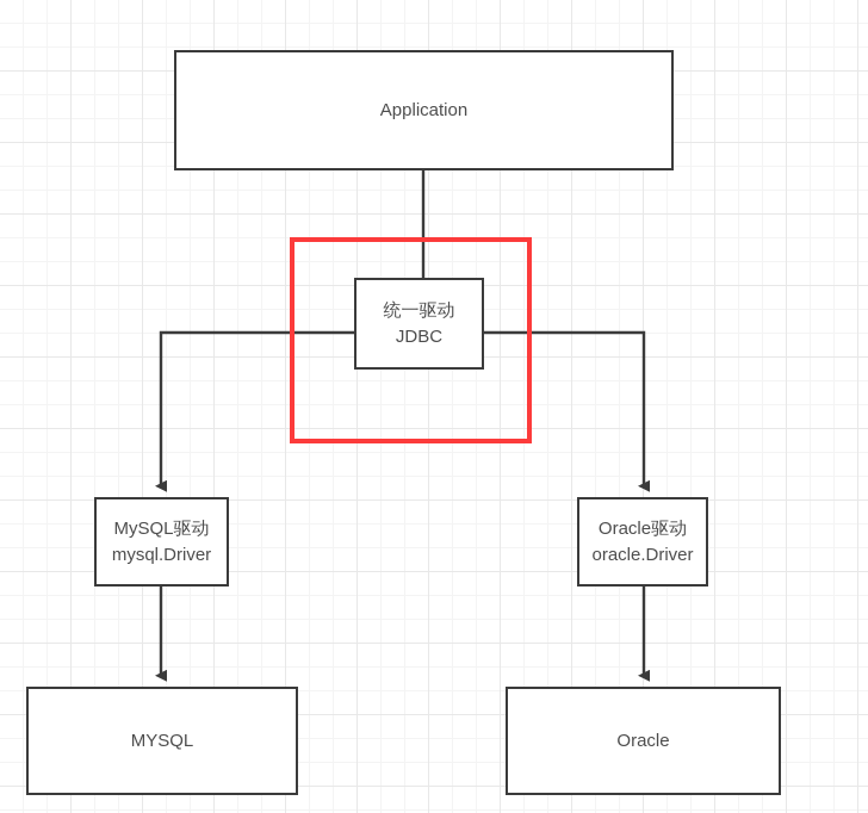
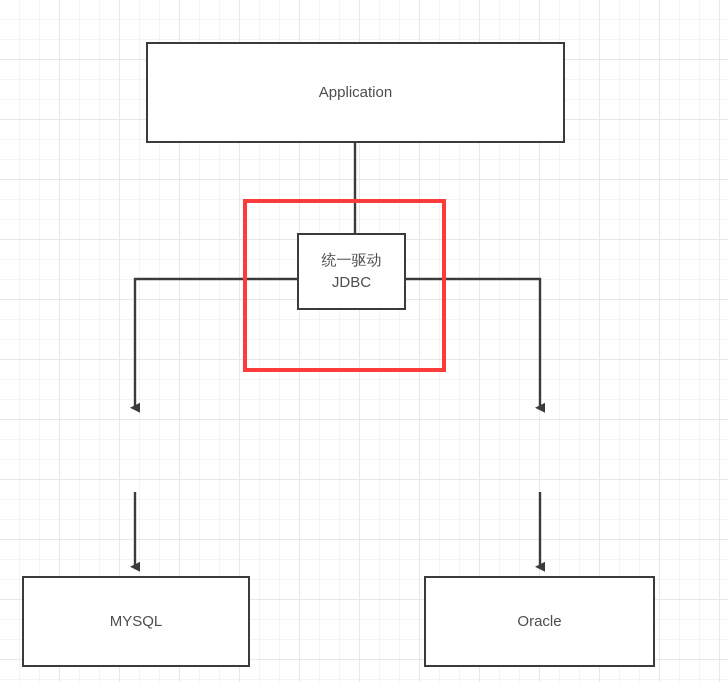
  Application
  统一驱动
  JDBC
- MySQL驱动
- mysql.Driver
- Oracle驱动
- oracle.Driver
  MYSQL
  Oracle
